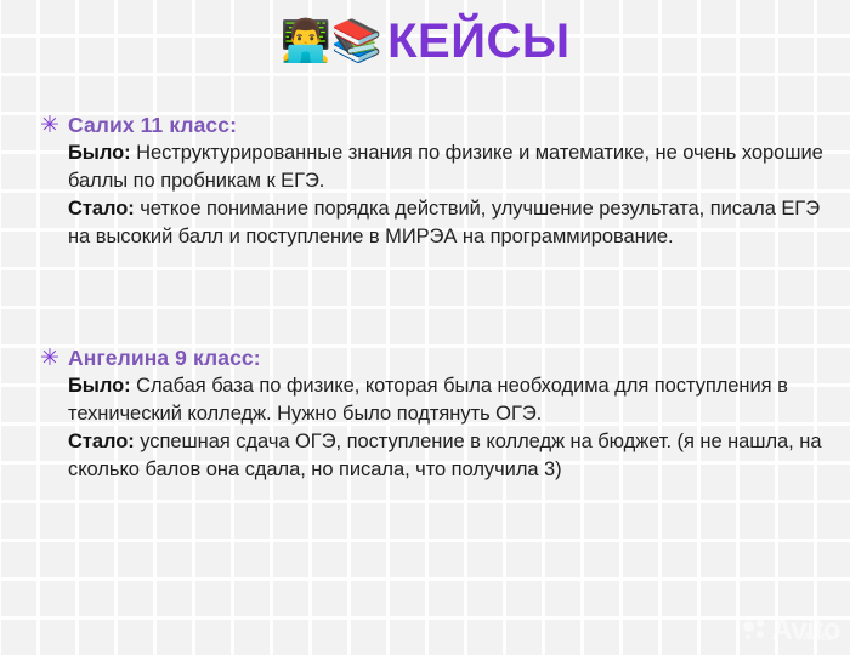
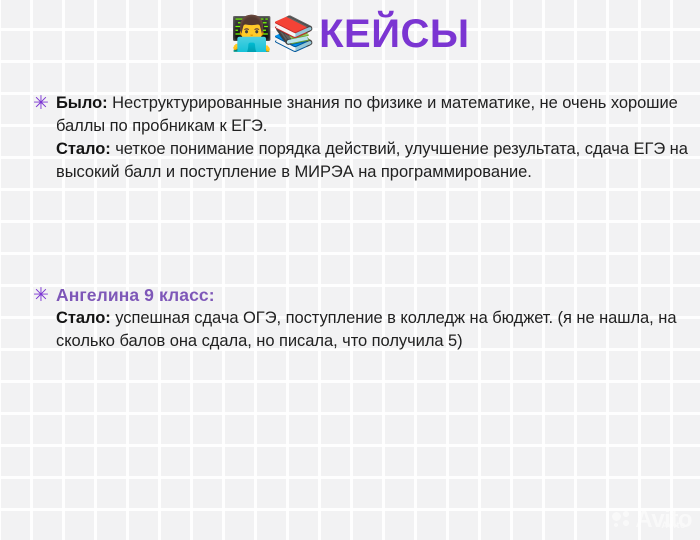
  👨‍💻
  📚
  КЕЙСЫ
  ✳
- Салих 11 класс:
  Было: Неструктурированные знания по физике и математике, не очень хорошие баллы по пробникам к ЕГЭ.
- Стало: четкое понимание порядка действий, улучшение результата, писала ЕГЭ на высокий балл и поступление в МИРЭА на программирование.
+ Стало: четкое понимание порядка действий, улучшение результата, сдача ЕГЭ на высокий балл и поступление в МИРЭА на программирование.
  ✳
  Ангелина 9 класс:
- Было: Слабая база по физике, которая была необходима для поступления в технический колледж. Нужно было подтянуть ОГЭ.
- Стало: успешная сдача ОГЭ, поступление в колледж на бюджет. (я не нашла, на сколько балов она сдала, но писала, что получила 3)
+ Стало: успешная сдача ОГЭ, поступление в колледж на бюджет. (я не нашла, на сколько балов она сдала, но писала, что получила 5)
